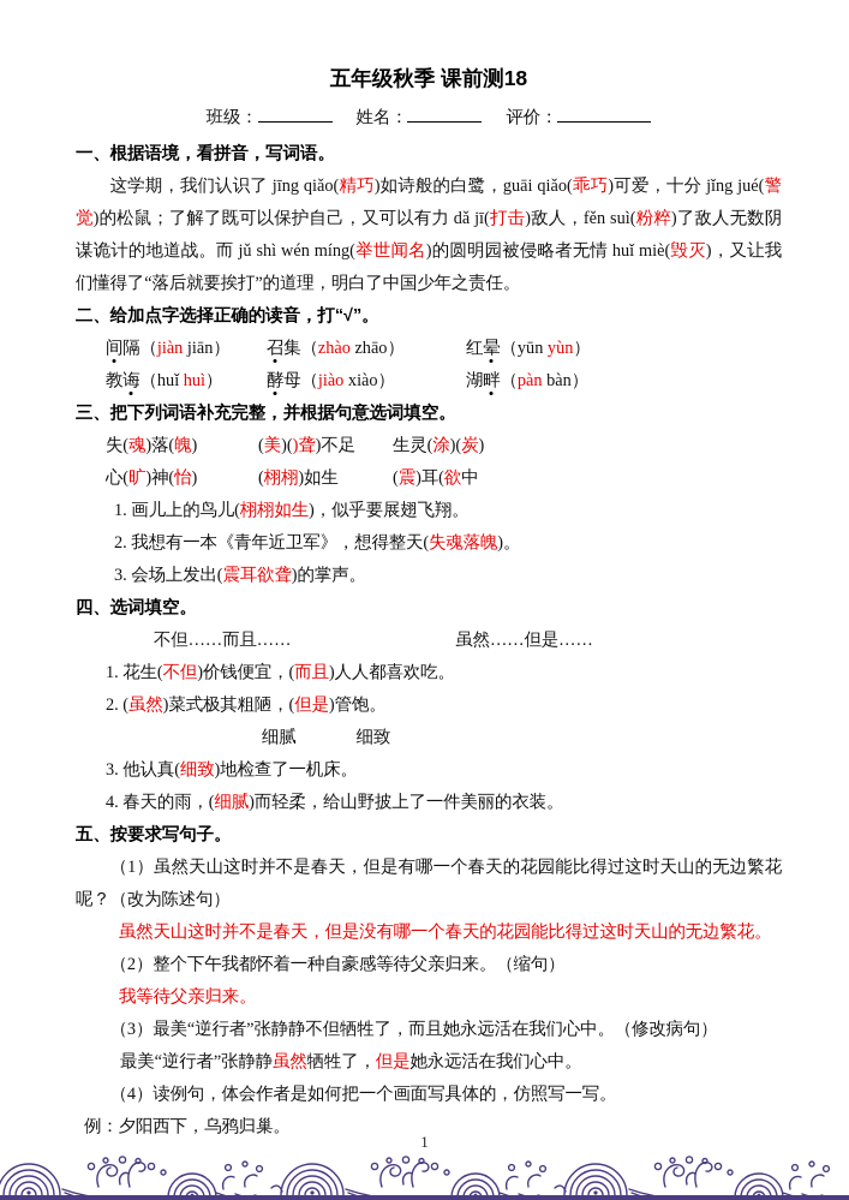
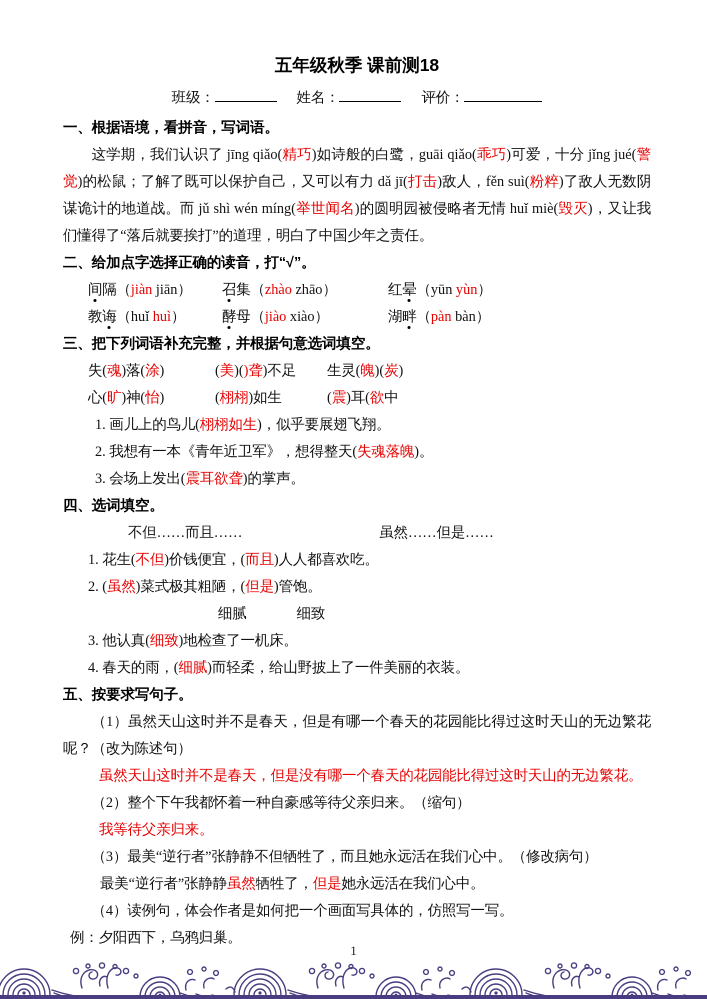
  五年级秋季 课前测18
  班级： 姓名： 评价：
  一、根据语境，看拼音，写词语。
  这学期，我们认识了 jīng qiǎo(精巧)如诗般的白鹭，guāi qiǎo(乖巧)可爱，十分 jǐng jué(警觉)的松鼠；了解了既可以保护自己，又可以有力 dǎ jī(打击)敌人，fěn suì(粉粹)了敌人无数阴谋诡计的地道战。而 jǔ shì wén míng(举世闻名)的圆明园被侵略者无情 huǐ miè(毁灭)，又让我们懂得了“落后就要挨打”的道理，明白了中国少年之责任。
  二、给加点字选择正确的读音，打“√”。
  间隔（jiàn jiān）
  召集（zhào zhāo）
  红晕（yūn yùn）
  教诲（huǐ huì）
  酵母（jiào xiào）
  湖畔（pàn bàn）
  三、把下列词语补充完整，并根据句意选词填空。
- 失(魂)落(魄)
+ 失(魂)落(涂)
  (美)()聋)不足
- 生灵(涂)(炭)
+ 生灵(魄)(炭)
  心(旷)神(怡)
  (栩栩)如生
  (震)耳(欲中
  1. 画儿上的鸟儿(栩栩如生)，似乎要展翅飞翔。
  2. 我想有一本《青年近卫军》，想得整天(失魂落魄)。
  3. 会场上发出(震耳欲聋)的掌声。
  四、选词填空。
  不但……而且…… 虽然……但是……
  1. 花生(不但)价钱便宜，(而且)人人都喜欢吃。
  2. (虽然)菜式极其粗陋，(但是)管饱。
  细腻 细致
  3. 他认真(细致)地检查了一机床。
  4. 春天的雨，(细腻)而轻柔，给山野披上了一件美丽的衣装。
  五、按要求写句子。
  （1）虽然天山这时并不是春天，但是有哪一个春天的花园能比得过这时天山的无边繁花呢？（改为陈述句）
  虽然天山这时并不是春天，但是没有哪一个春天的花园能比得过这时天山的无边繁花。
  （2）整个下午我都怀着一种自豪感等待父亲归来。（缩句）
  我等待父亲归来。
  （3）最美“逆行者”张静静不但牺牲了，而且她永远活在我们心中。（修改病句）
  最美“逆行者”张静静虽然牺牲了，但是她永远活在我们心中。
  （4）读例句，体会作者是如何把一个画面写具体的，仿照写一写。
  例：夕阳西下，乌鸦归巢。
  1
